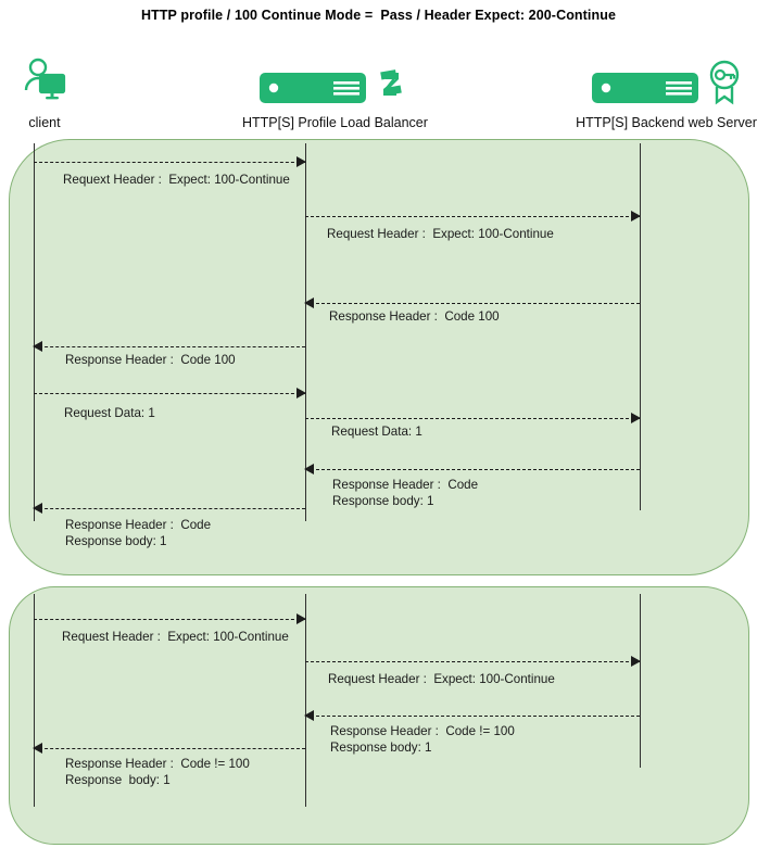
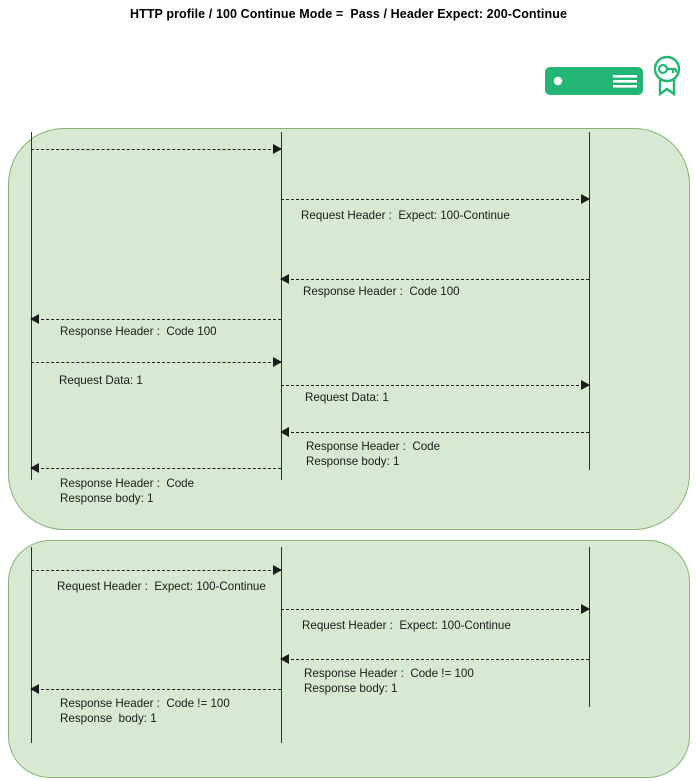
  HTTP profile / 100 Continue Mode = Pass / Header Expect: 200-Continue
- client
- HTTP[S] Profile Load Balancer
- HTTP[S] Backend web Server
- Requext Header : Expect: 100-Continue
  Request Header : Expect: 100-Continue
  Response Header : Code 100
  Response Header : Code 100
  Request Data: 1
  Request Data: 1
  Response Header : Code
  Response body: 1
  Response Header : Code
  Response body: 1
  Request Header : Expect: 100-Continue
  Request Header : Expect: 100-Continue
  Response Header : Code != 100
  Response body: 1
  Response Header : Code != 100
  Response body: 1
